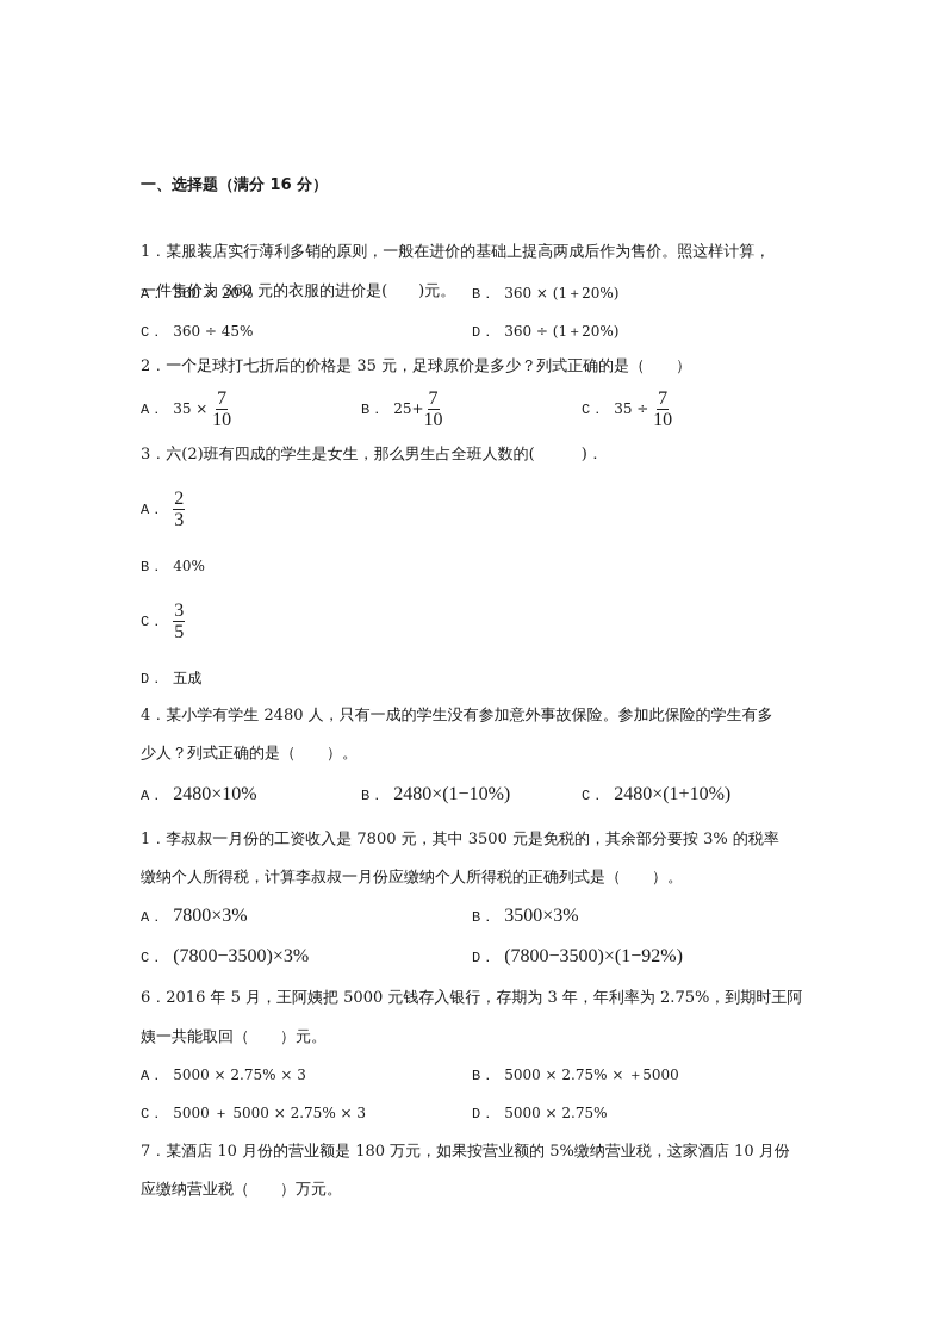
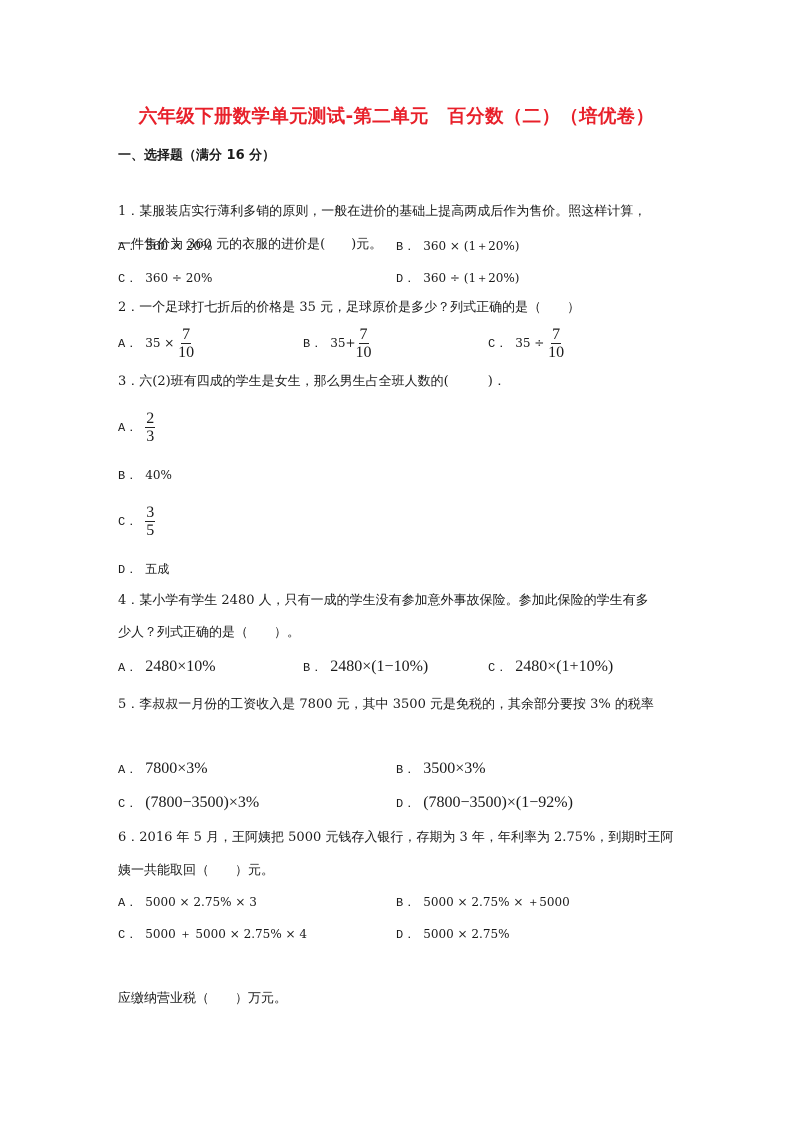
+ 六年级下册数学单元测试-第二单元 百分数（二）（培优卷）
  一、选择题（满分 16 分）
  1．某服装店实行薄利多销的原则，一般在进价的基础上提高两成后作为售价。照这样计算，
  一件售价为 360 元的衣服的进价是( )元。
  A． 360 × 20%
  B． 360 × (1＋20%)
- C． 360 ÷ 45%
+ C． 360 ÷ 20%
  D． 360 ÷ (1＋20%)
  2．一个足球打七折后的价格是 35 元，足球原价是多少？列式正确的是（ ）
  A． 35 ×
  7
  10
- B． 25+
+ B． 35+
  7
  10
  C． 35 ÷
  7
  10
  3．六(2)班有四成的学生是女生，那么男生占全班人数的( )．
  A．
  2
  3
  B． 40%
  C．
  3
  5
  D． 五成
  4．某小学有学生 2480 人，只有一成的学生没有参加意外事故保险。参加此保险的学生有多
  少人？列式正确的是（ ）。
  A． 2480×10%
  B． 2480×(1−10%)
  C． 2480×(1+10%)
- 1．李叔叔一月份的工资收入是 7800 元，其中 3500 元是免税的，其余部分要按 3% 的税率
+ 5．李叔叔一月份的工资收入是 7800 元，其中 3500 元是免税的，其余部分要按 3% 的税率
- 缴纳个人所得税，计算李叔叔一月份应缴纳个人所得税的正确列式是（ ）。
  A． 7800×3%
  B． 3500×3%
  C． (7800−3500)×3%
  D． (7800−3500)×(1−92%)
  6．2016 年 5 月，王阿姨把 5000 元钱存入银行，存期为 3 年，年利率为 2.75%，到期时王阿
  姨一共能取回（ ）元。
  A． 5000 × 2.75% × 3
  B． 5000 × 2.75% × ＋5000
- C． 5000 ＋ 5000 × 2.75% × 3
+ C． 5000 ＋ 5000 × 2.75% × 4
  D． 5000 × 2.75%
- 7．某酒店 10 月份的营业额是 180 万元，如果按营业额的 5%缴纳营业税，这家酒店 10 月份
  应缴纳营业税（ ）万元。
